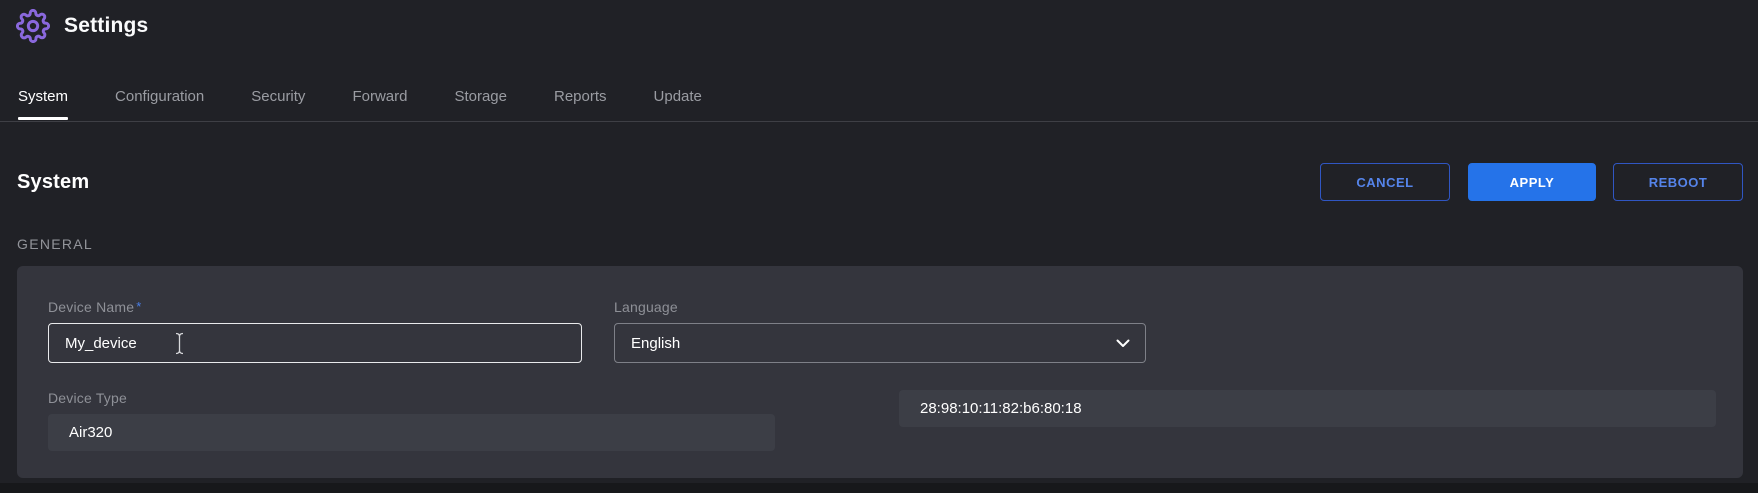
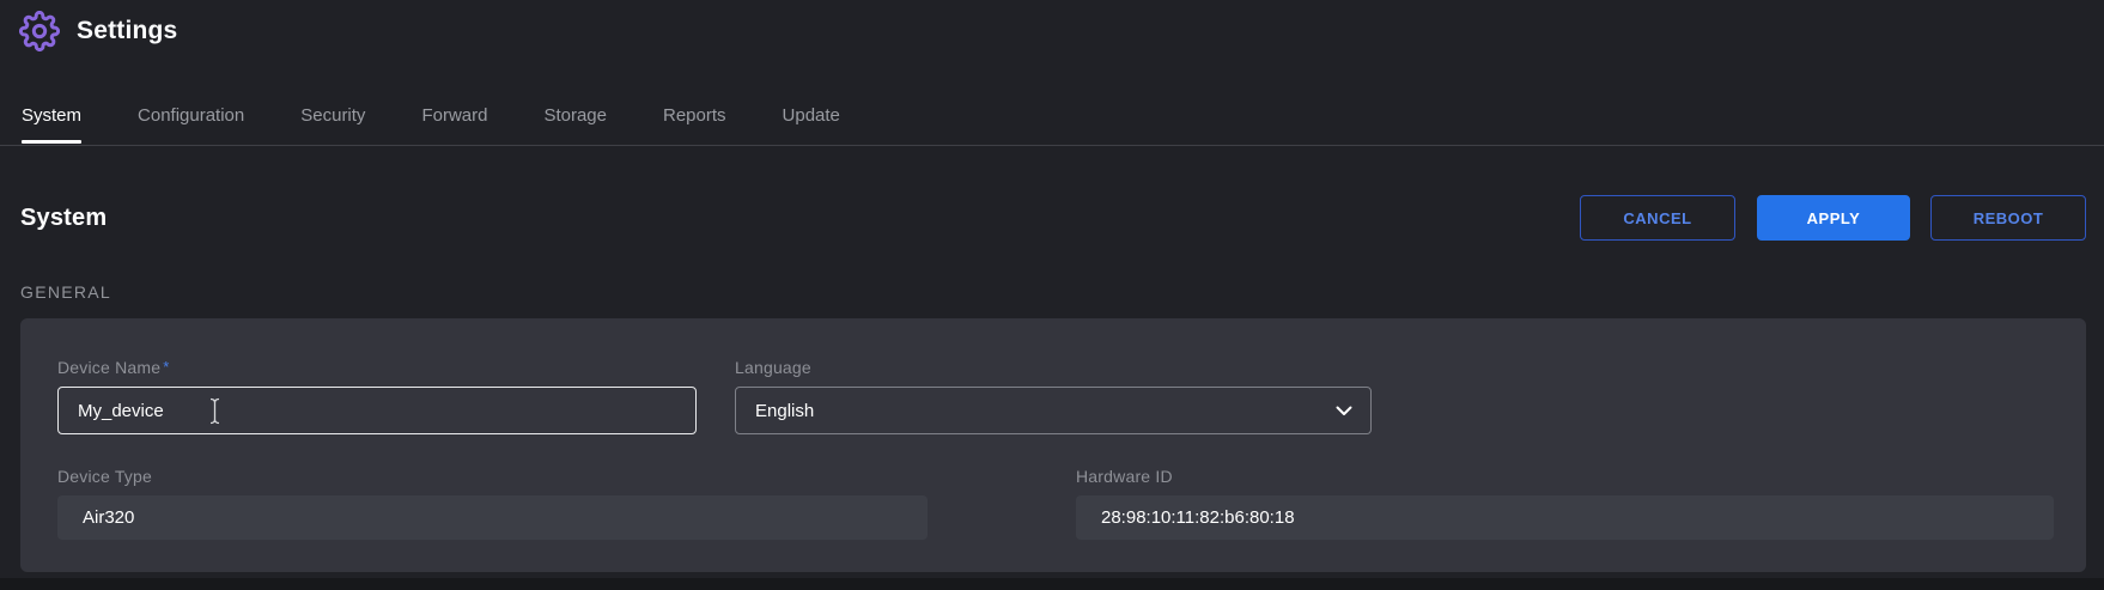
  Settings
  System
  Configuration
  Security
  Forward
  Storage
  Reports
  Update
  System
  CANCEL
  APPLY
  REBOOT
  GENERAL
  Device Name *
  My_device
  Language
  English
  Device Type
  Air320
+ Hardware ID
  28:98:10:11:82:b6:80:18
